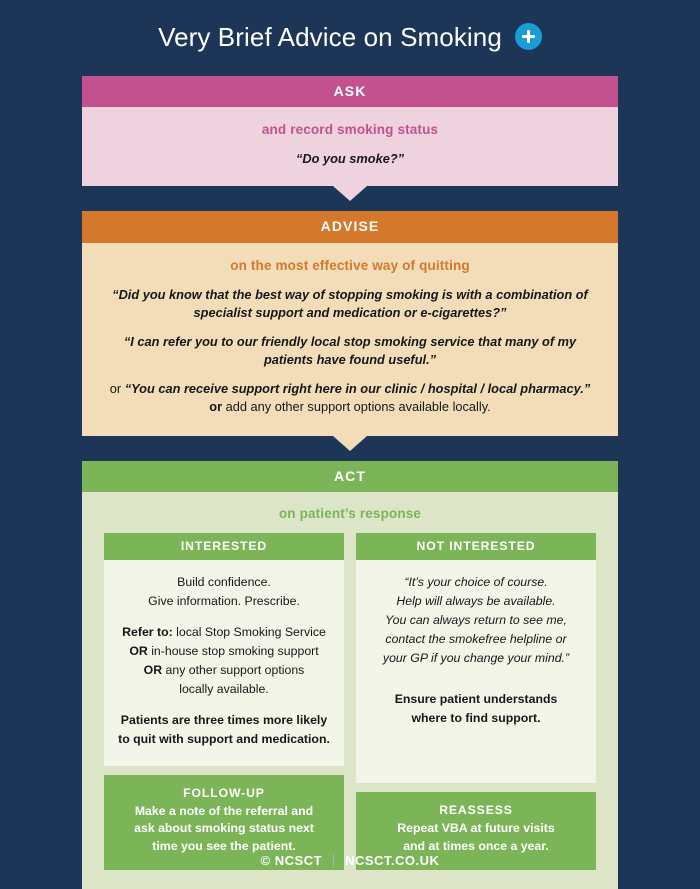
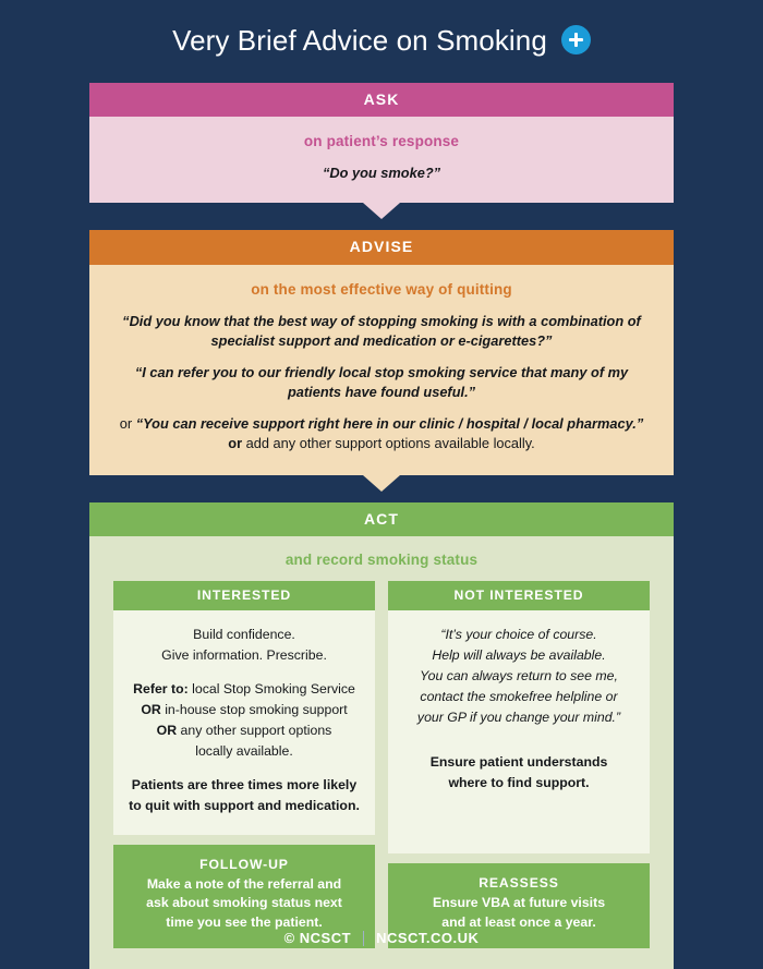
  Very Brief Advice on Smoking
  ASK
- and record smoking status
+ on patient’s response
  “Do you smoke?”
  ADVISE
  on the most effective way of quitting
  “Did you know that the best way of stopping smoking is with a combination of specialist support and medication or e-cigarettes?”
  “I can refer you to our friendly local stop smoking service that many of my patients have found useful.”
  or “You can receive support right here in our clinic / hospital / local pharmacy.”
  or add any other support options available locally.
  ACT
- on patient’s response
+ and record smoking status
  INTERESTED
  Build confidence.
  Give information. Prescribe.
  Refer to: local Stop Smoking Service
  OR in-house stop smoking support
  OR any other support options
  locally available.
  Patients are three times more likely
  to quit with support and medication.
  FOLLOW-UP
  Make a note of the referral and
  ask about smoking status next
  time you see the patient.
  NOT INTERESTED
  “It’s your choice of course.
  Help will always be available.
  You can always return to see me,
  contact the smokefree helpline or
  your GP if you change your mind.”
  Ensure patient understands
  where to find support.
  REASSESS
- Repeat VBA at future visits
+ Ensure VBA at future visits
- and at times once a year.
+ and at least once a year.
  © NCSCT
  NCSCT.CO.UK
